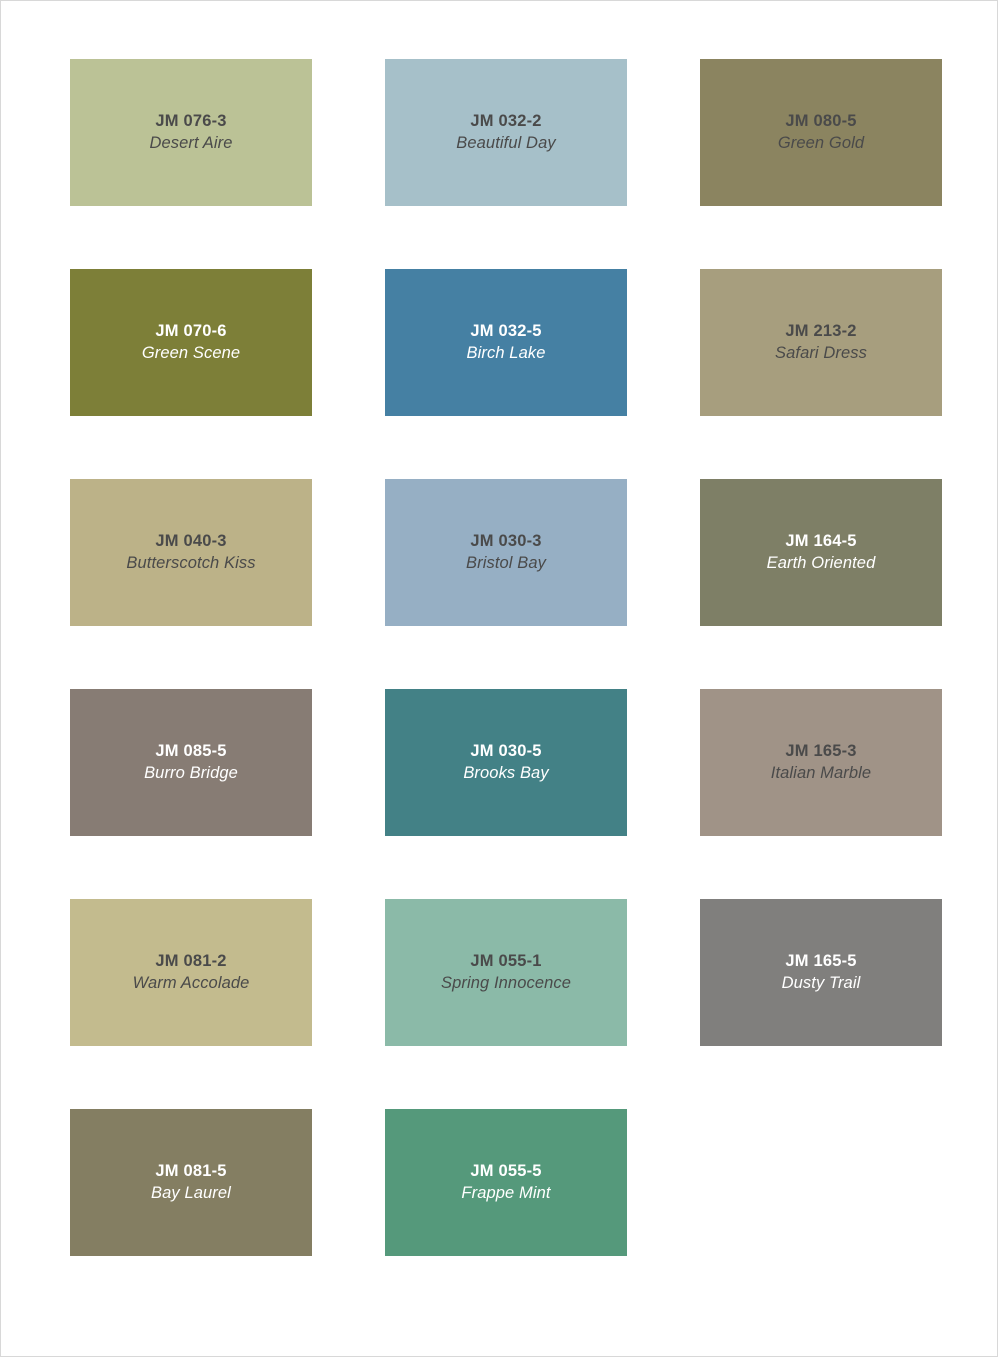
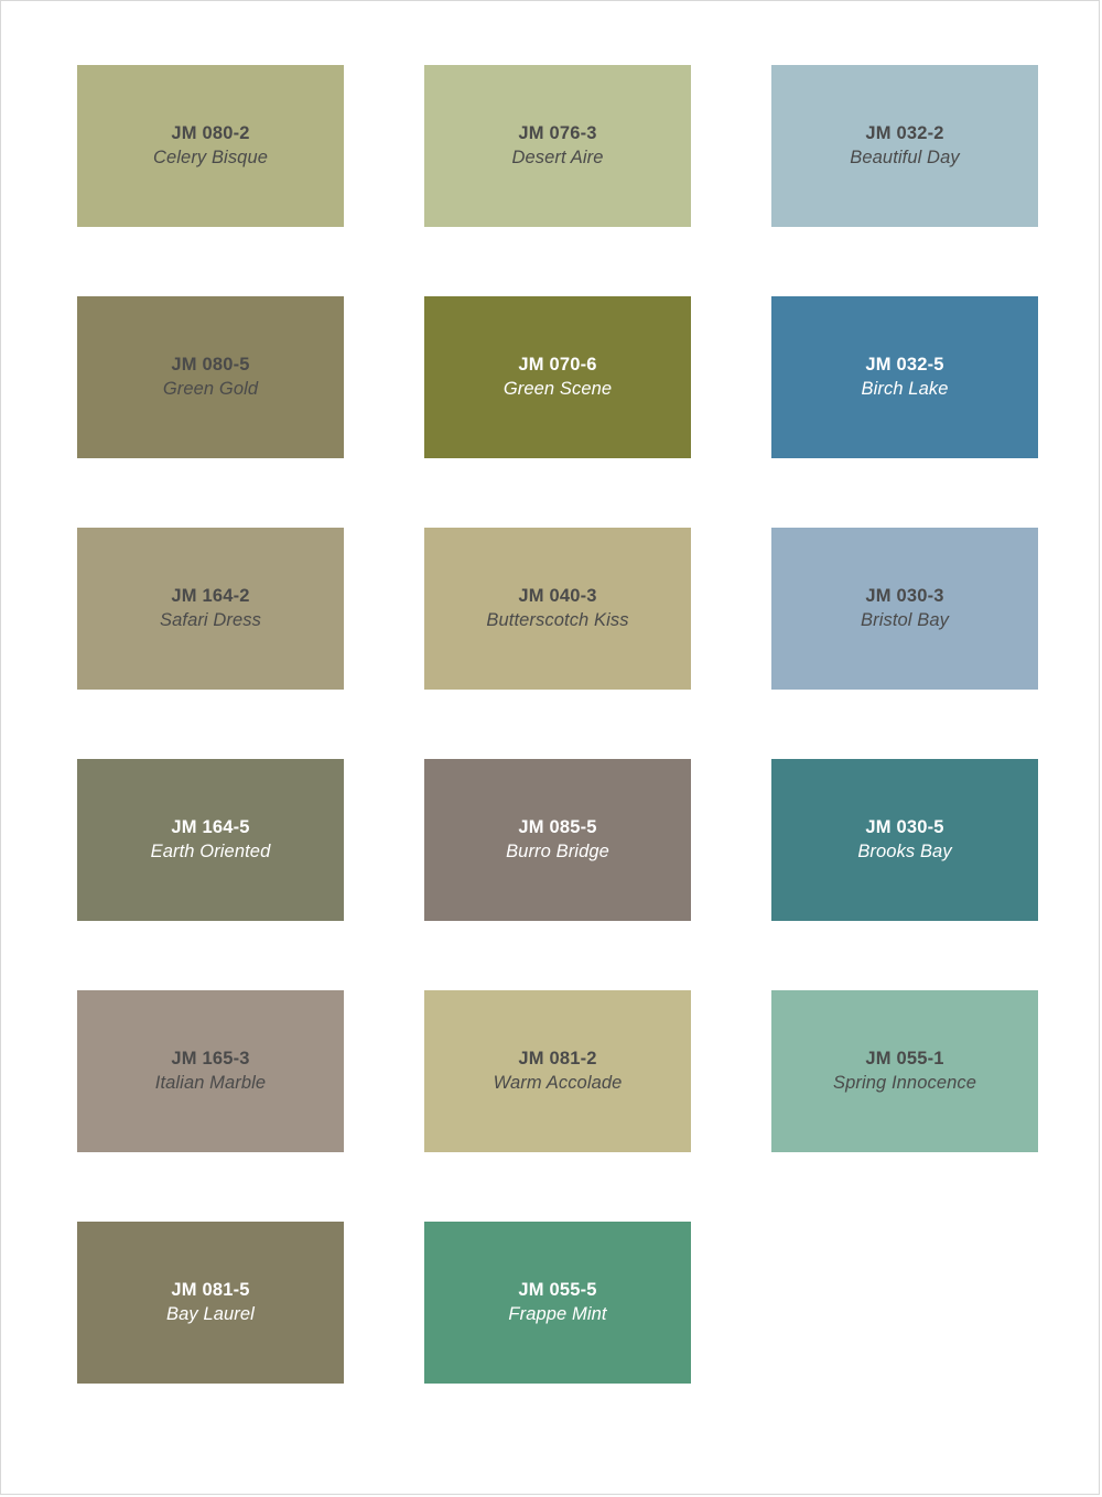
+ JM 080-2
+ Celery Bisque
  JM 076-3
  Desert Aire
  JM 032-2
  Beautiful Day
  JM 080-5
  Green Gold
  JM 070-6
  Green Scene
  JM 032-5
  Birch Lake
- JM 213-2
+ JM 164-2
  Safari Dress
  JM 040-3
  Butterscotch Kiss
  JM 030-3
  Bristol Bay
  JM 164-5
  Earth Oriented
  JM 085-5
  Burro Bridge
  JM 030-5
  Brooks Bay
  JM 165-3
  Italian Marble
  JM 081-2
  Warm Accolade
  JM 055-1
  Spring Innocence
- JM 165-5
- Dusty Trail
  JM 081-5
  Bay Laurel
  JM 055-5
  Frappe Mint
